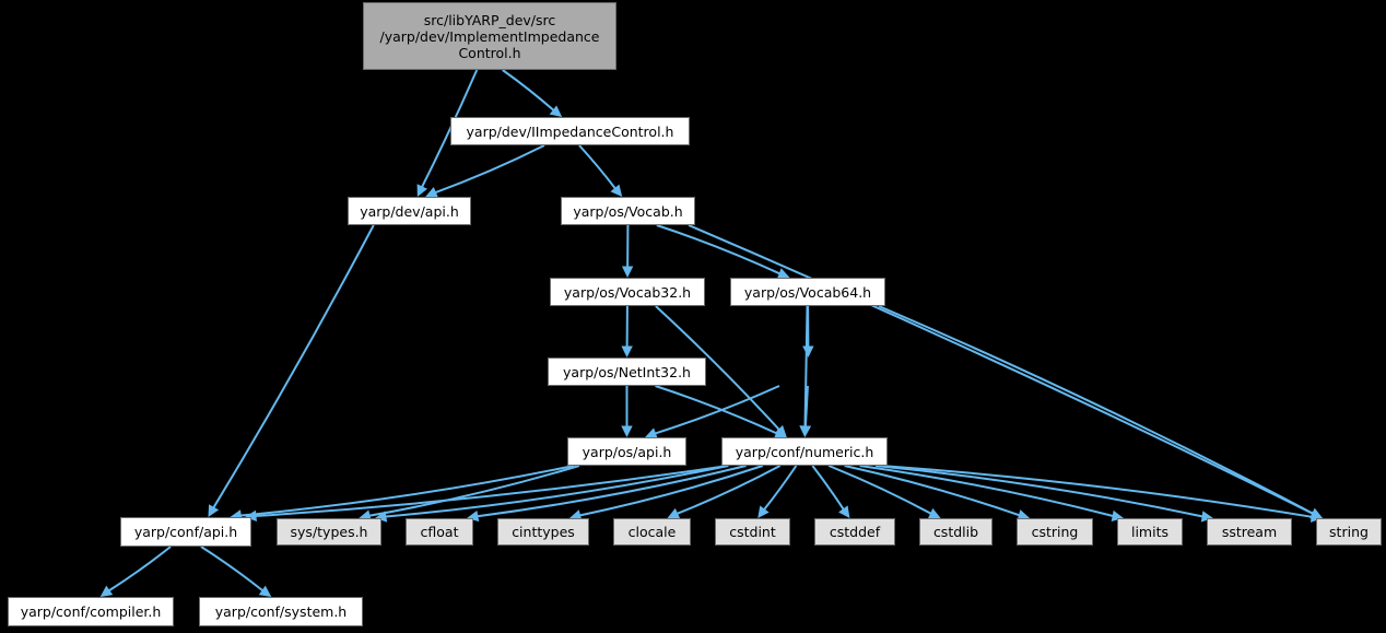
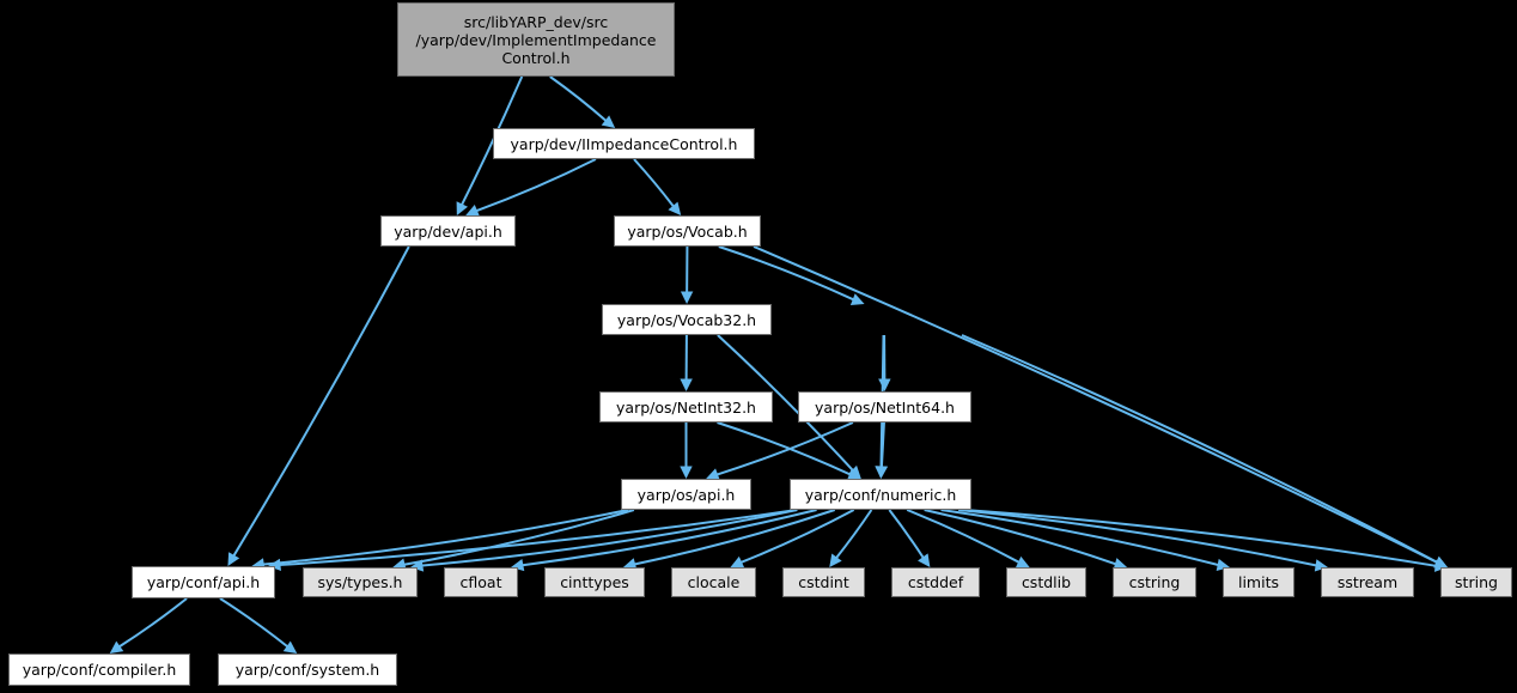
  src/libYARP_dev/src
  /yarp/dev/ImplementImpedance
  Control.h
  yarp/dev/IImpedanceControl.h
  yarp/dev/api.h
  yarp/os/Vocab.h
  yarp/os/Vocab32.h
- yarp/os/Vocab64.h
  yarp/os/NetInt32.h
+ yarp/os/NetInt64.h
  yarp/os/api.h
  yarp/conf/numeric.h
  yarp/conf/api.h
  sys/types.h
  cfloat
  cinttypes
  clocale
  cstdint
  cstddef
  cstdlib
  cstring
  limits
  sstream
  string
  yarp/conf/compiler.h
  yarp/conf/system.h
